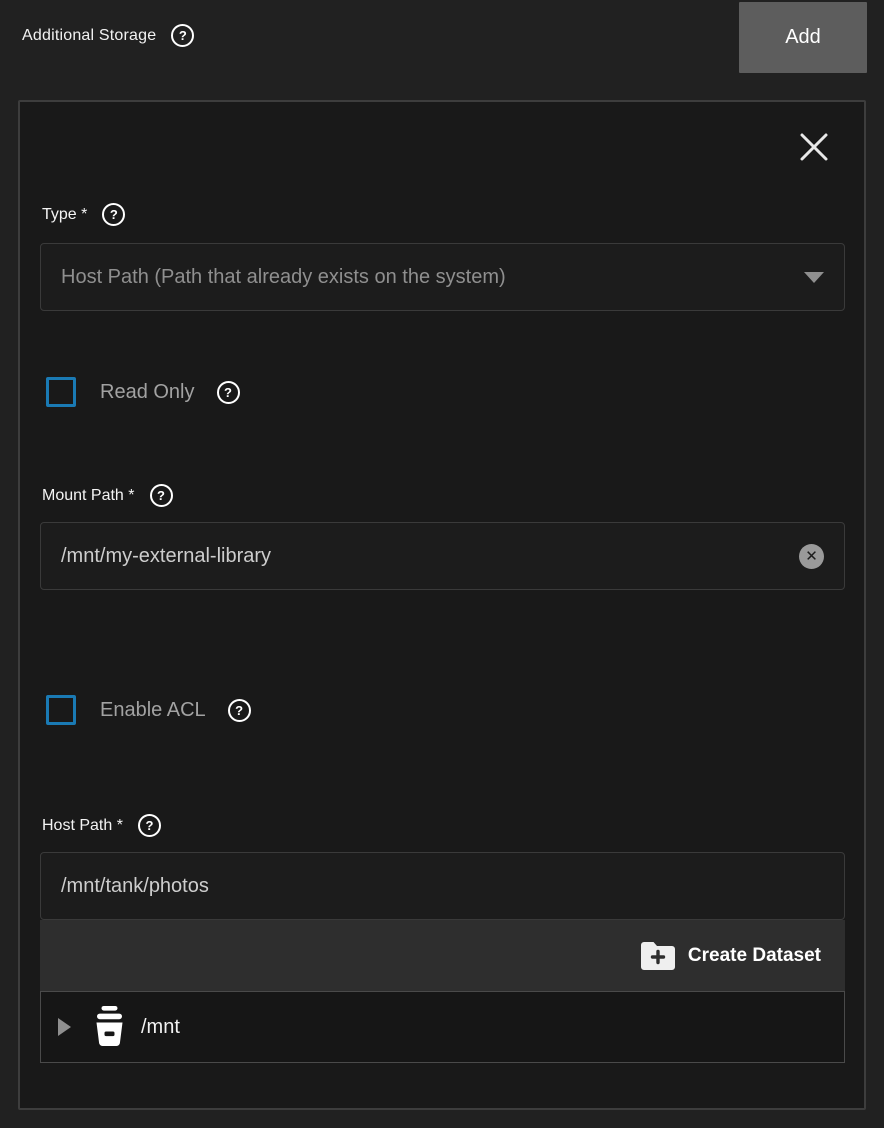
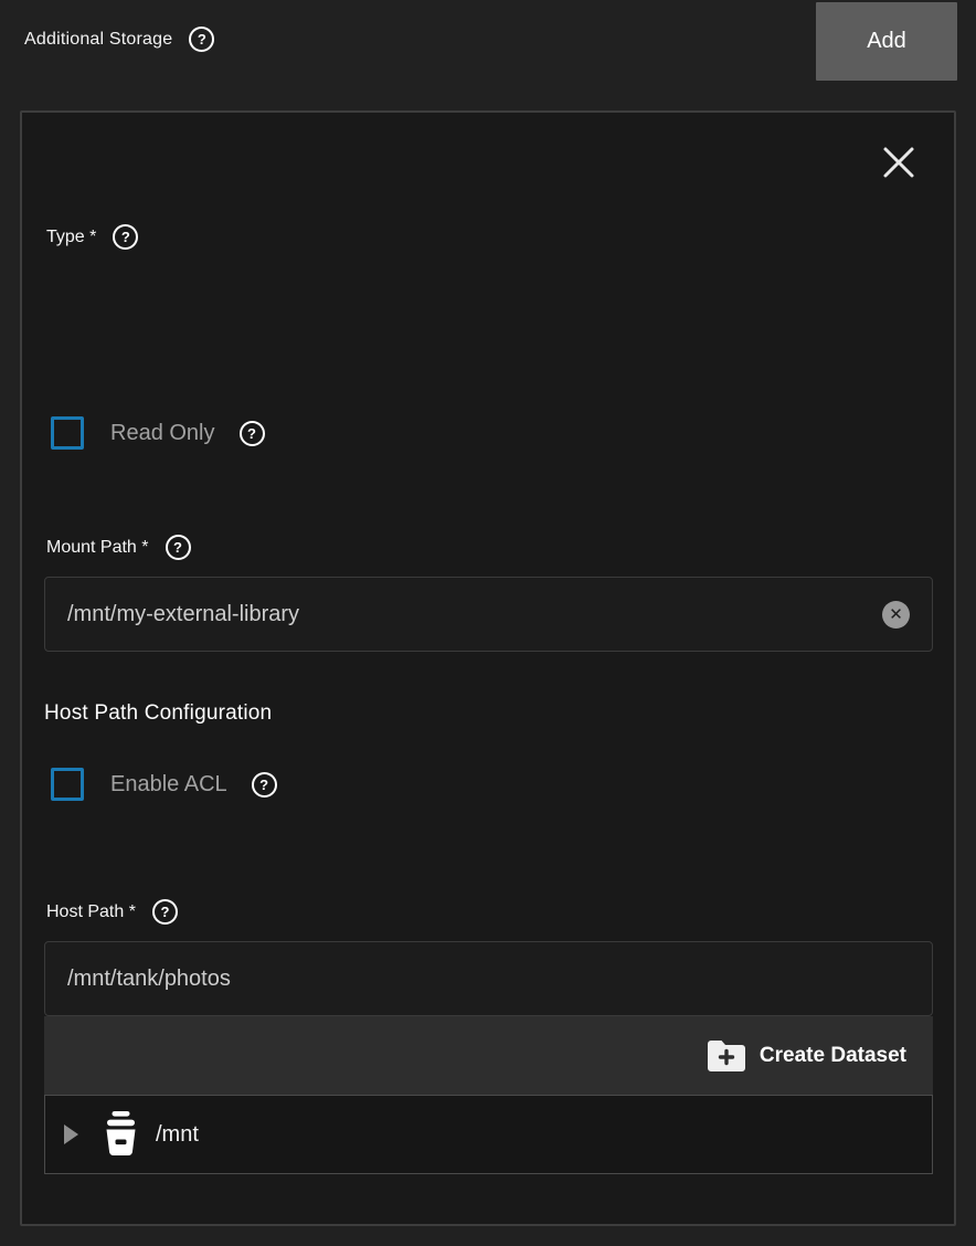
  Additional Storage
  ?
  Add
  Type *
  ?
- Host Path (Path that already exists on the system)
  Read Only
  ?
  Mount Path *
  ?
  /mnt/my-external-library
  ✕
+ Host Path Configuration
  Enable ACL
  ?
  Host Path *
  ?
  /mnt/tank/photos
  Create Dataset
  /mnt
